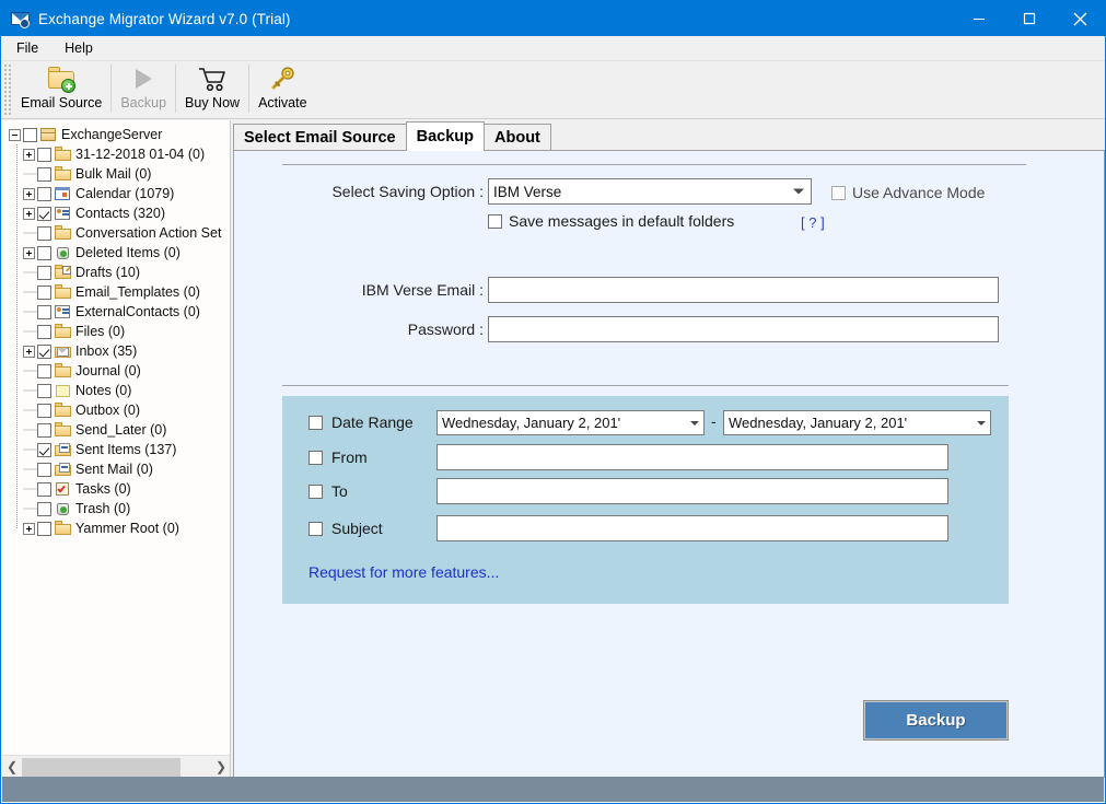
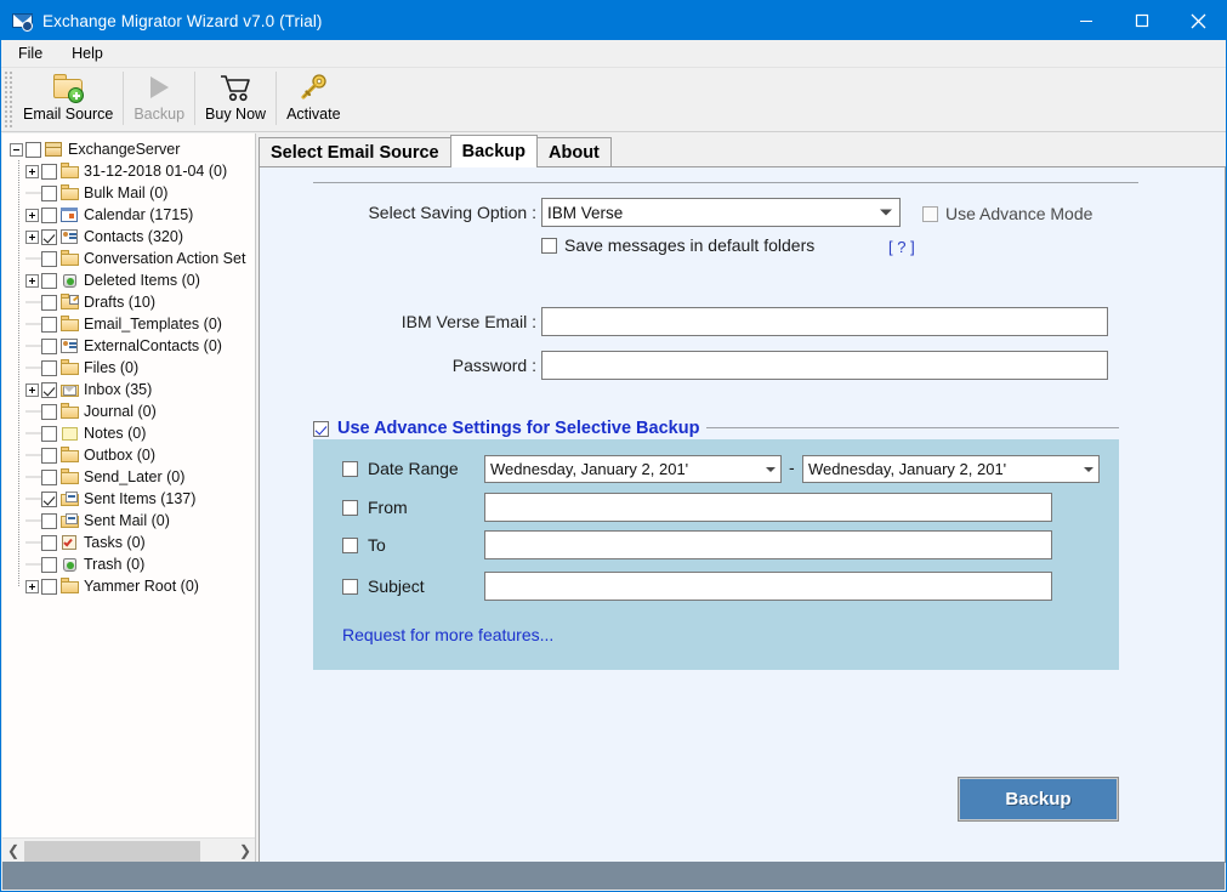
  Exchange Migrator Wizard v7.0 (Trial)
  File
  Help
  Email Source
  Backup
  Buy Now
  Activate
  ExchangeServer
  31-12-2018 01-04 (0)
  Bulk Mail (0)
- Calendar (1079)
+ Calendar (1715)
  Contacts (320)
  Conversation Action Set
  Deleted Items (0)
  Drafts (10)
  Email_Templates (0)
  ExternalContacts (0)
  Files (0)
  Inbox (35)
  Journal (0)
  Notes (0)
  Outbox (0)
  Send_Later (0)
  Sent Items (137)
  Sent Mail (0)
  Tasks (0)
  Trash (0)
  Yammer Root (0)
  ❮
  ❯
  Select Email Source
  Backup
  About
  Select Saving Option :
  IBM Verse
  Use Advance Mode
  Save messages in default folders
  [ ? ]
  IBM Verse Email :
  Password :
+ Use Advance Settings for Selective Backup
  Date Range
  Wednesday, January 2, 201'
  -
  Wednesday, January 2, 201'
  From
  To
  Subject
  Request for more features...
  Backup
